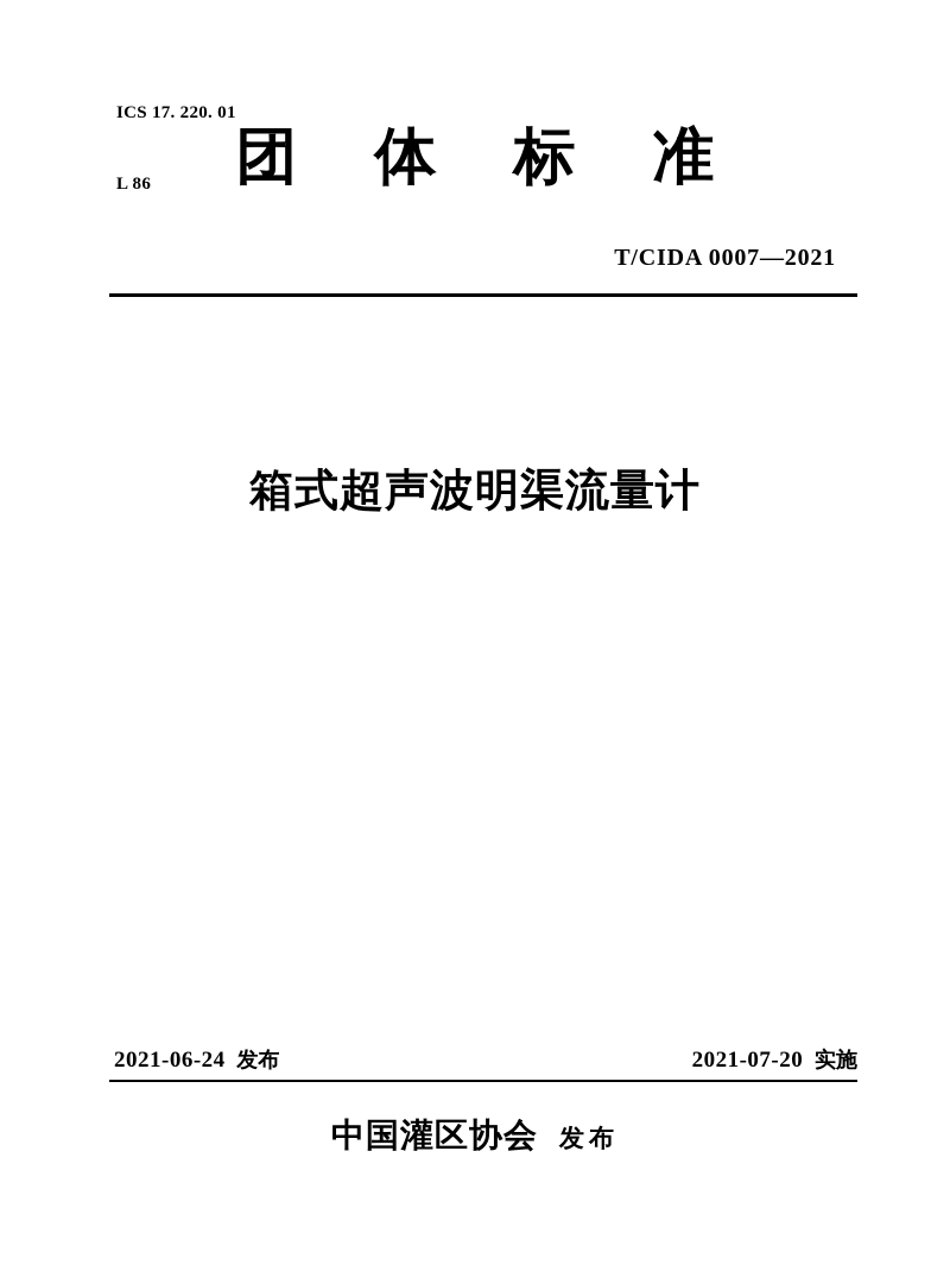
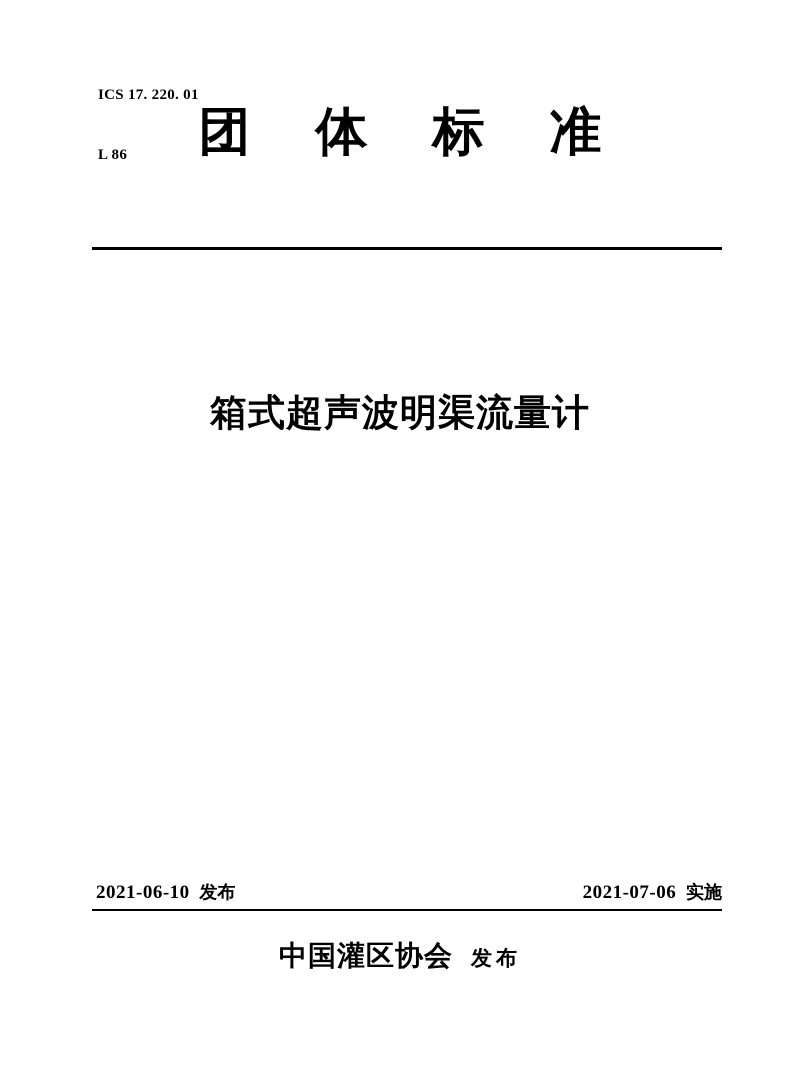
  ICS 17. 220. 01
  L 86
  团体标准
- T/CIDA 0007—2021
  箱式超声波明渠流量计
- 2021-06-24 发布
+ 2021-06-10 发布
- 2021-07-20 实施
+ 2021-07-06 实施
  中国灌区协会 发布
